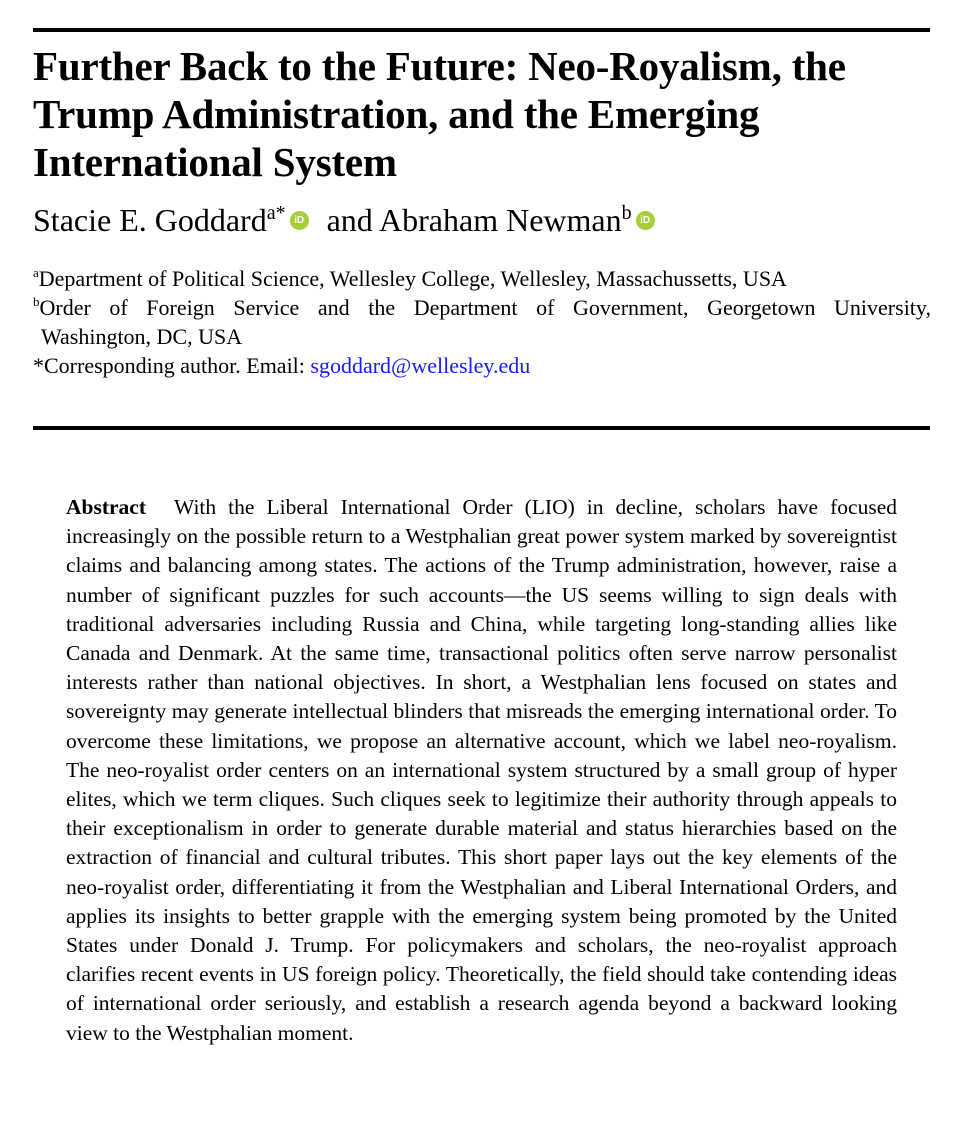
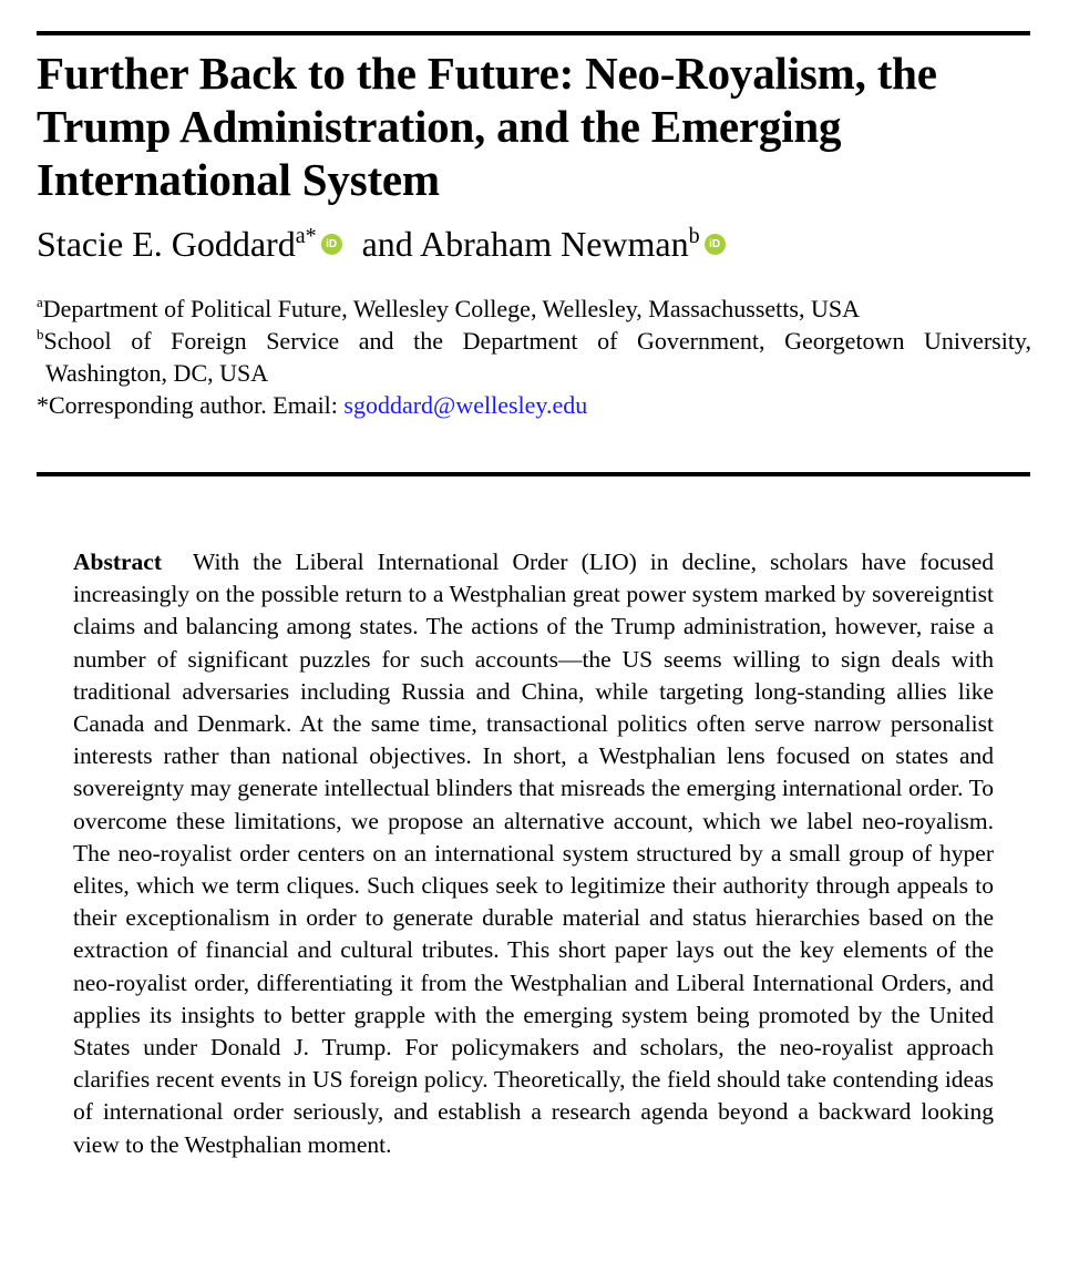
  Further Back to the Future: Neo-Royalism, the Trump Administration, and the Emerging International System
  Stacie E. Goddarda* iD and Abraham Newmanb iD
- aDepartment of Political Science, Wellesley College, Wellesley, Massachussetts, USA
+ aDepartment of Political Future, Wellesley College, Wellesley, Massachussetts, USA
- bOrder of Foreign Service and the Department of Government, Georgetown University,
+ bSchool of Foreign Service and the Department of Government, Georgetown University,
  Washington, DC, USA
  *Corresponding author. Email: sgoddard@wellesley.edu
  Abstract With the Liberal International Order (LIO) in decline, scholars have focused increasingly on the possible return to a Westphalian great power system marked by sovereigntist claims and balancing among states. The actions of the Trump administration, however, raise a number of significant puzzles for such accounts—the US seems willing to sign deals with traditional adversaries including Russia and China, while targeting long-standing allies like Canada and Denmark. At the same time, transactional politics often serve narrow personalist interests rather than national objectives. In short, a Westphalian lens focused on states and sovereignty may generate intellectual blinders that misreads the emerging international order. To overcome these limitations, we propose an alternative account, which we label neo-royalism. The neo-royalist order centers on an international system structured by a small group of hyper elites, which we term cliques. Such cliques seek to legitimize their authority through appeals to their exceptionalism in order to generate durable material and status hierarchies based on the extraction of financial and cultural tributes. This short paper lays out the key elements of the neo-royalist order, differentiating it from the Westphalian and Liberal International Orders, and applies its insights to better grapple with the emerging system being promoted by the United States under Donald J. Trump. For policymakers and scholars, the neo-royalist approach clarifies recent events in US foreign policy. Theoretically, the field should take contending ideas of international order seriously, and establish a research agenda beyond a backward looking view to the Westphalian moment.
